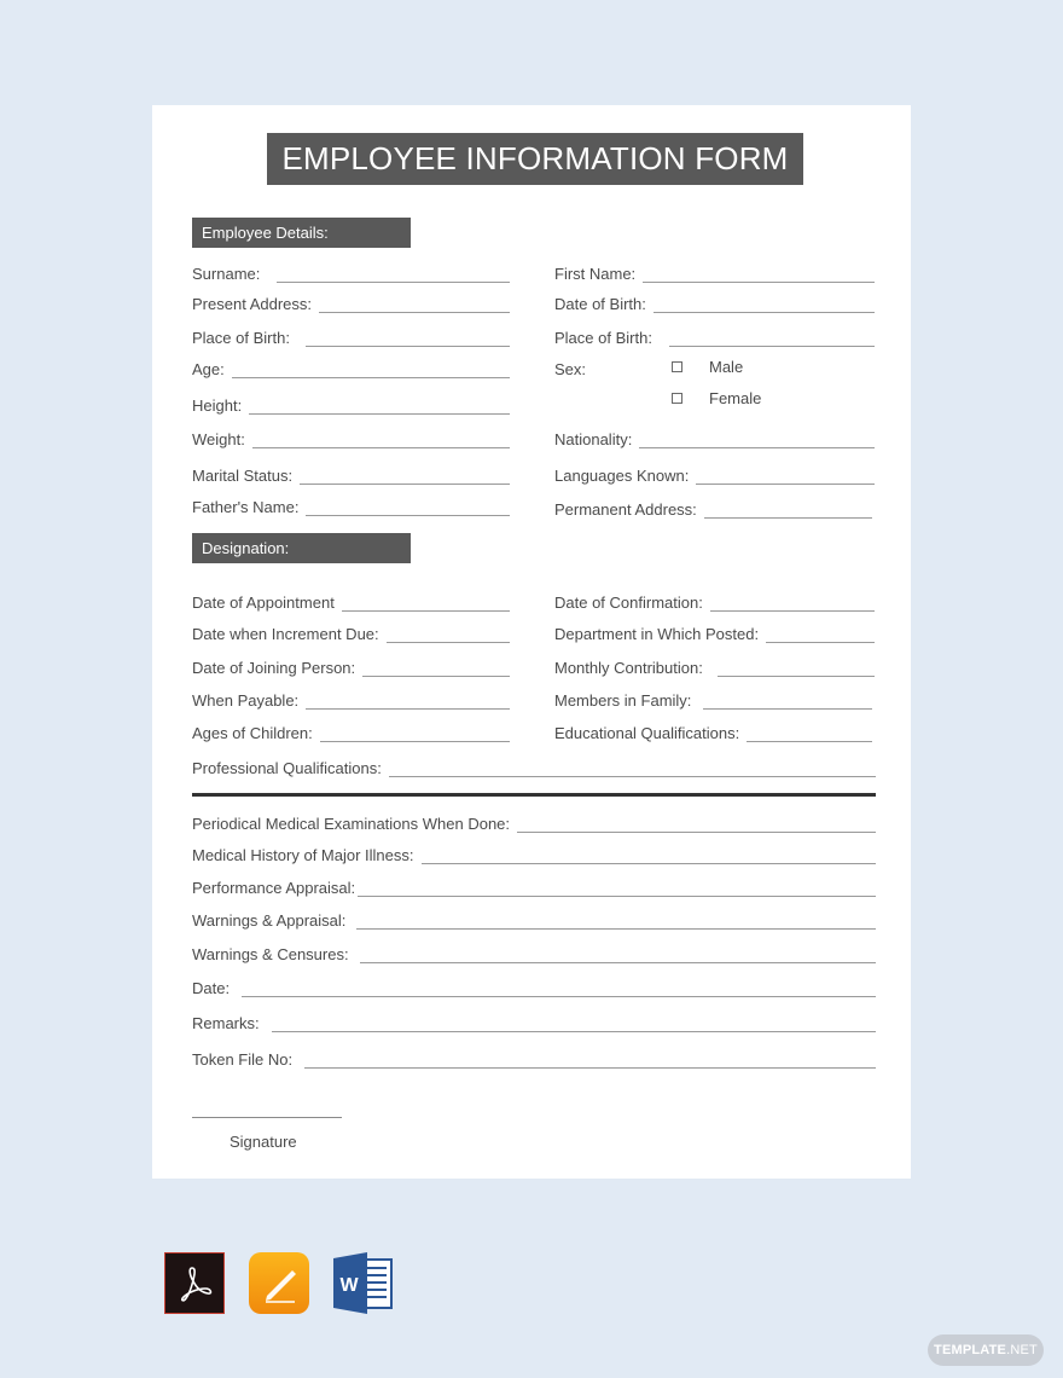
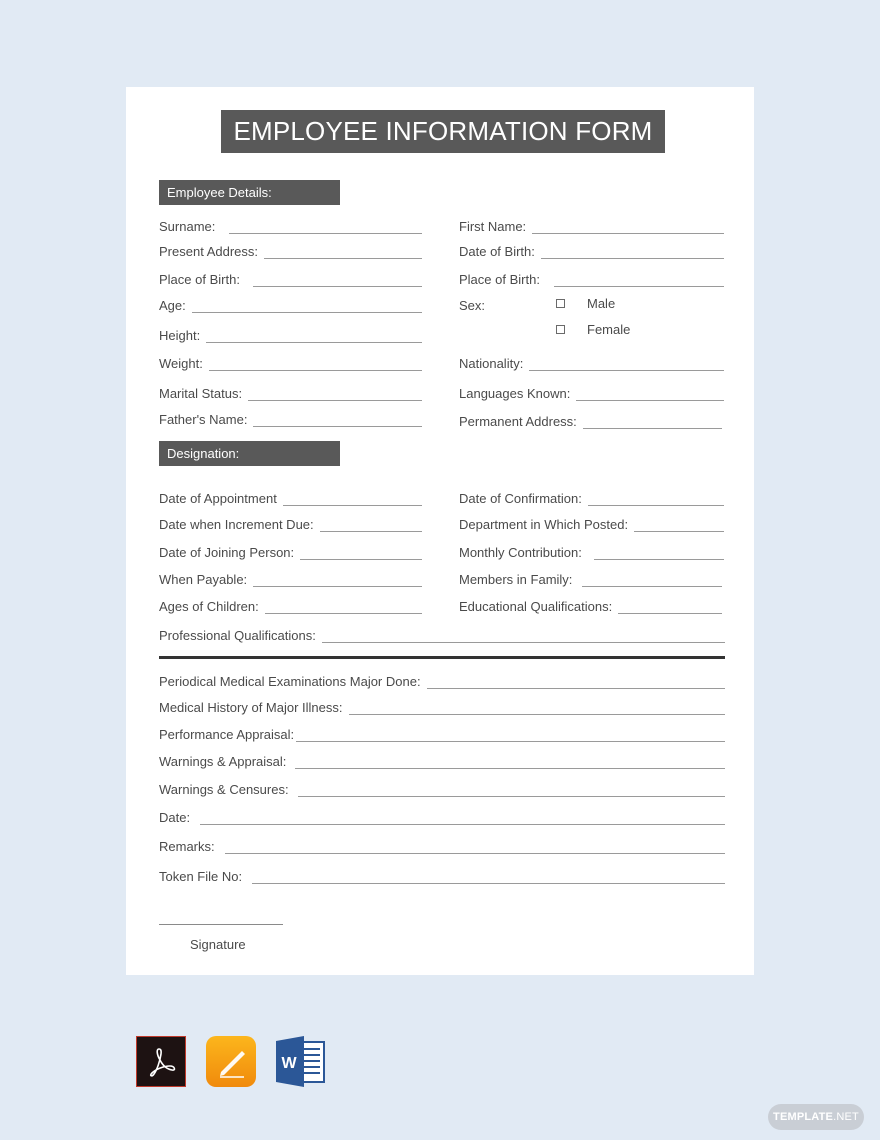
  EMPLOYEE INFORMATION FORM
  Employee Details:
  Surname:
  Present Address:
  Place of Birth:
  Age:
  Height:
  Weight:
  Marital Status:
  Father's Name:
  First Name:
  Date of Birth:
  Place of Birth:
  Sex:
  Male
  Female
  Nationality:
  Languages Known:
  Permanent Address:
  Designation:
  Date of Appointment
  Date when Increment Due:
  Date of Joining Person:
  When Payable:
  Ages of Children:
  Date of Confirmation:
  Department in Which Posted:
  Monthly Contribution:
  Members in Family:
  Educational Qualifications:
  Professional Qualifications:
- Periodical Medical Examinations When Done:
+ Periodical Medical Examinations Major Done:
  Medical History of Major Illness:
  Performance Appraisal:
  Warnings & Appraisal:
  Warnings & Censures:
  Date:
  Remarks:
  Token File No:
  Signature
  W
  TEMPLATE
  .NET
